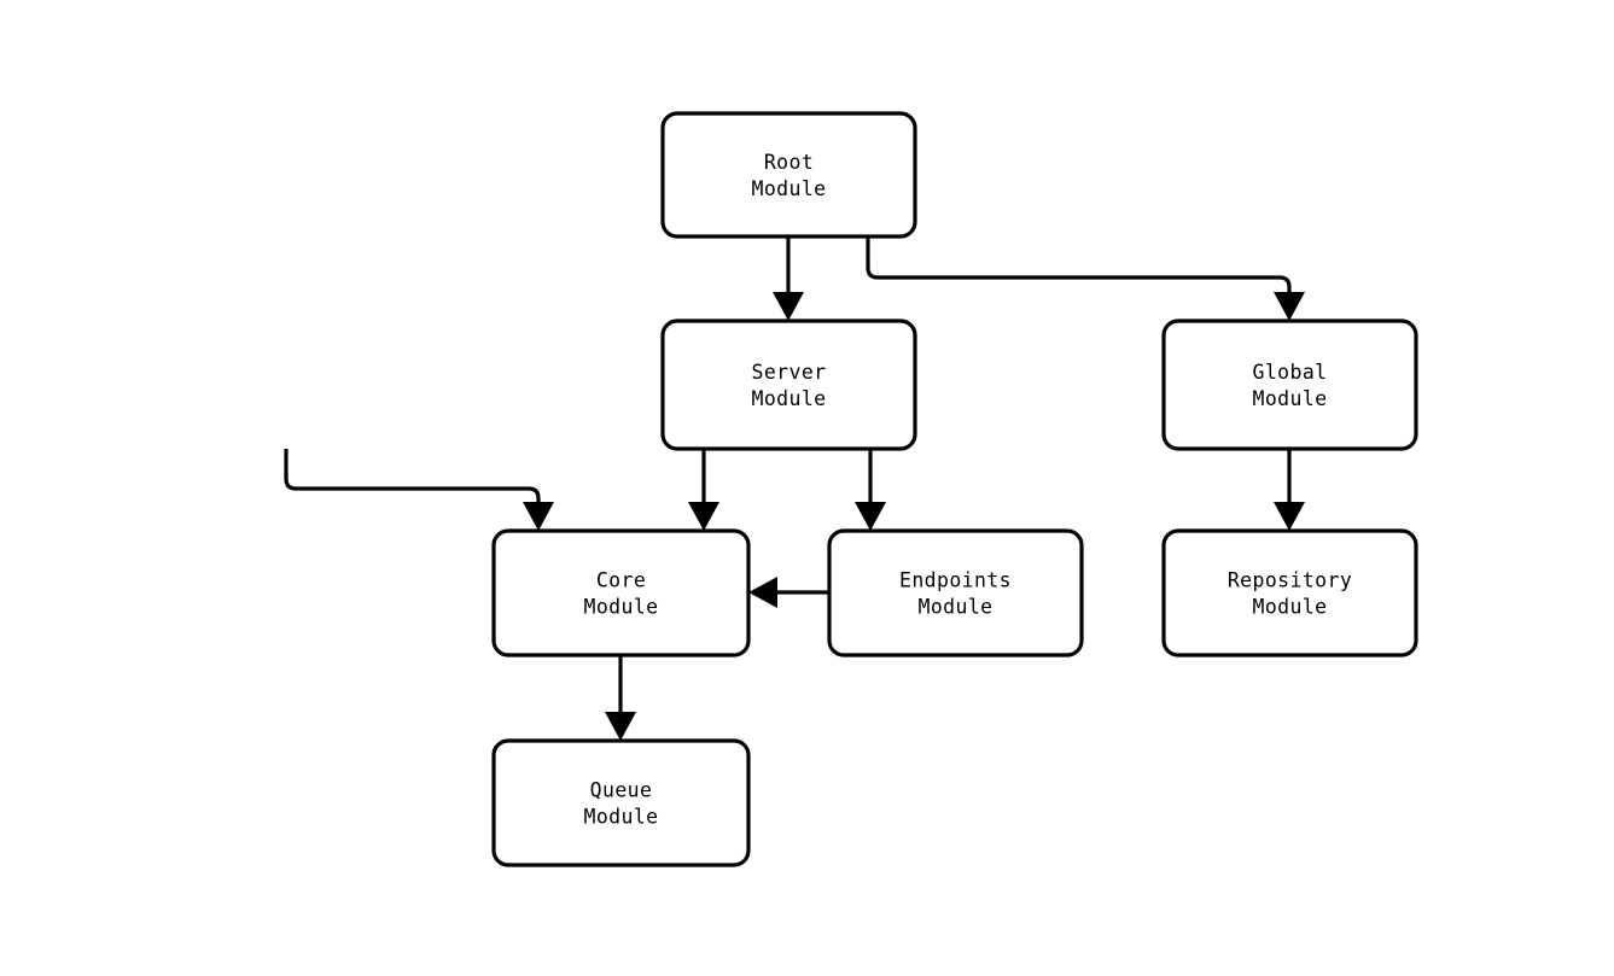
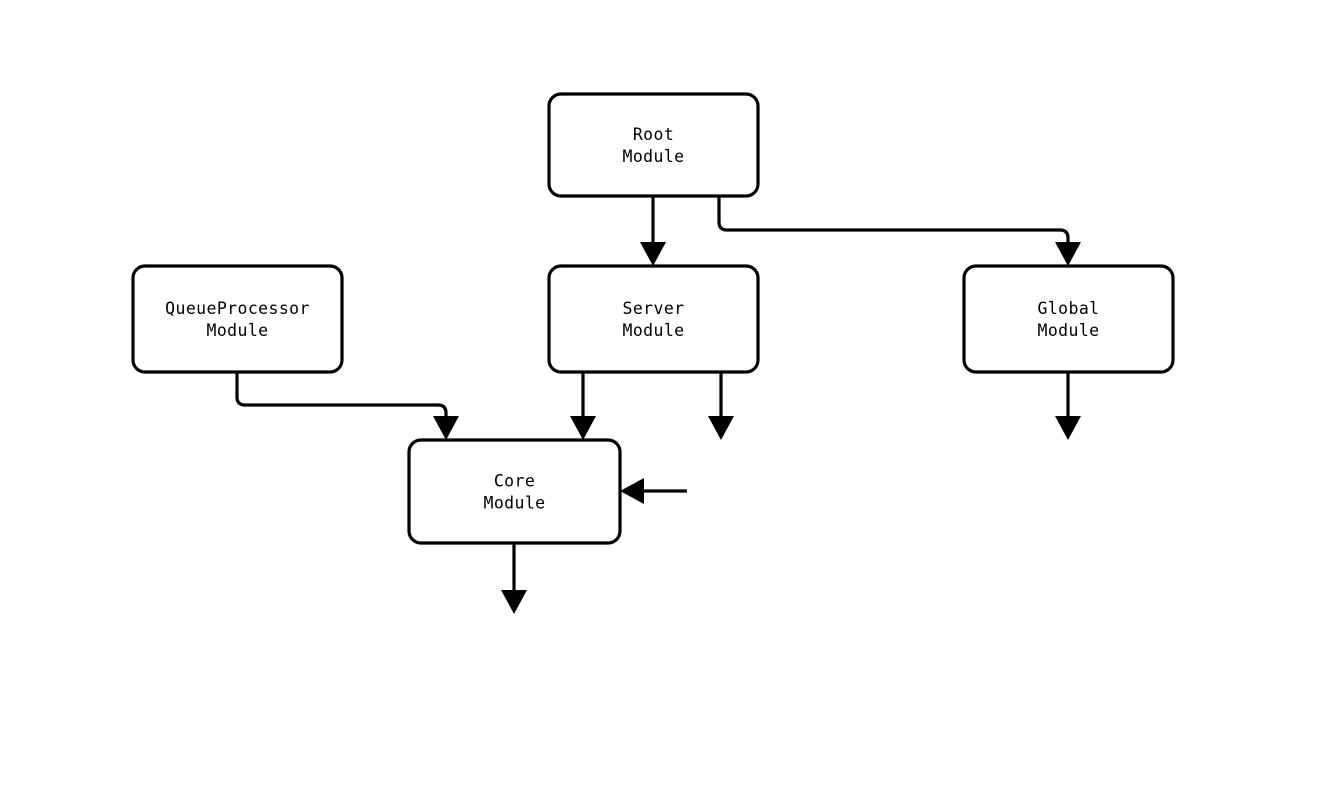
  Root Module
+ QueueProcessor Module
  Server Module
  Global Module
  Core Module
- Endpoints Module
- Repository Module
- Queue Module
